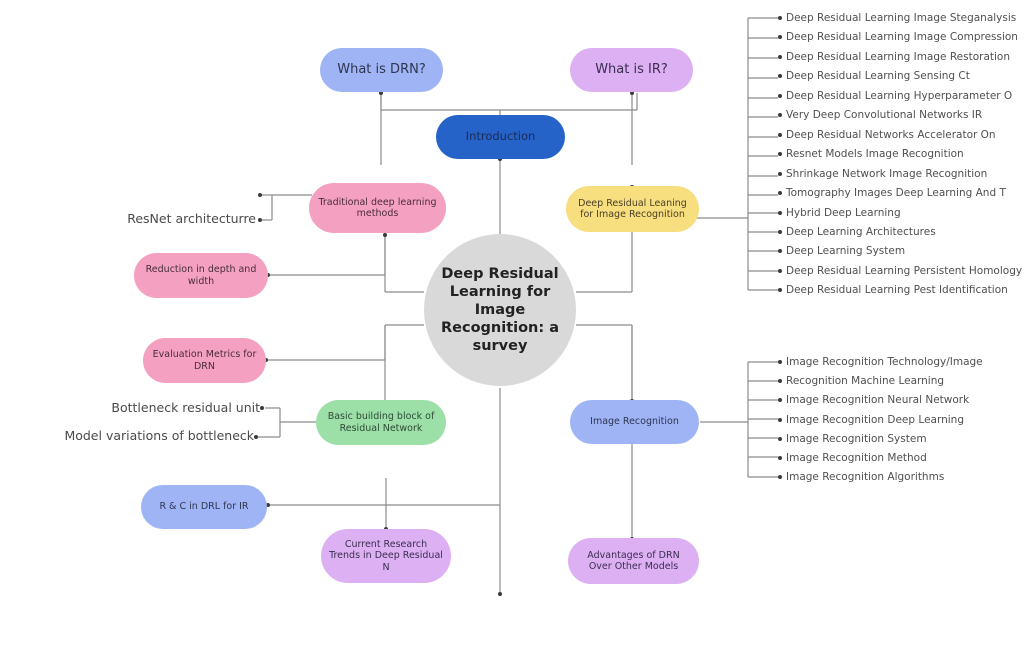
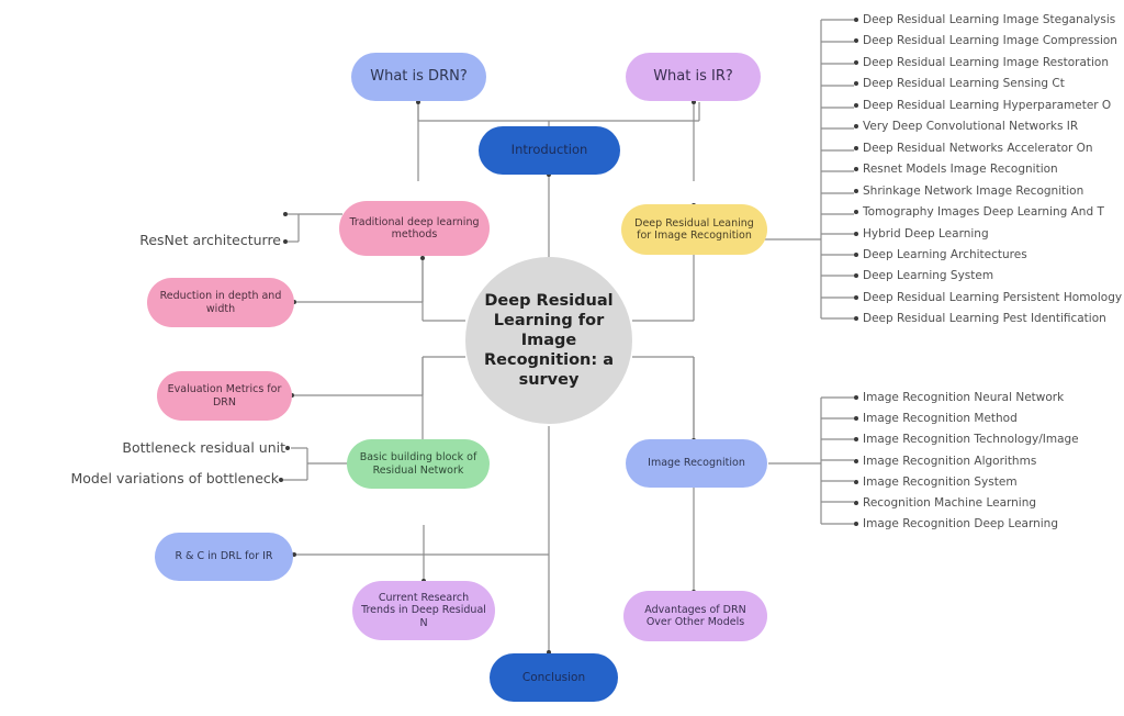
  Deep Residual Learning for Image Recognition: a survey
  Introduction
  What is DRN?
  What is IR?
  Traditional deep learning methods
  Reduction in depth and width
  Evaluation Metrics for DRN
  Basic building block of Residual Network
  R & C in DRL for IR
  Current Research Trends in Deep Residual N
  Deep Residual Leaning for Image Recognition
  Image Recognition
  Advantages of DRN Over Other Models
+ Conclusion
  ResNet architecturre
  Bottleneck residual unit
  Model variations of bottleneck
  Deep Residual Learning Image Steganalysis
  Deep Residual Learning Image Compression
  Deep Residual Learning Image Restoration
  Deep Residual Learning Sensing Ct
  Deep Residual Learning Hyperparameter O
  Very Deep Convolutional Networks IR
  Deep Residual Networks Accelerator On
  Resnet Models Image Recognition
  Shrinkage Network Image Recognition
  Tomography Images Deep Learning And T
  Hybrid Deep Learning
  Deep Learning Architectures
  Deep Learning System
  Deep Residual Learning Persistent Homology
  Deep Residual Learning Pest Identification
- Image Recognition Technology/Image
+ Image Recognition Neural Network
- Recognition Machine Learning
+ Image Recognition Method
- Image Recognition Neural Network
+ Image Recognition Technology/Image
- Image Recognition Deep Learning
+ Image Recognition Algorithms
  Image Recognition System
- Image Recognition Method
+ Recognition Machine Learning
- Image Recognition Algorithms
+ Image Recognition Deep Learning
